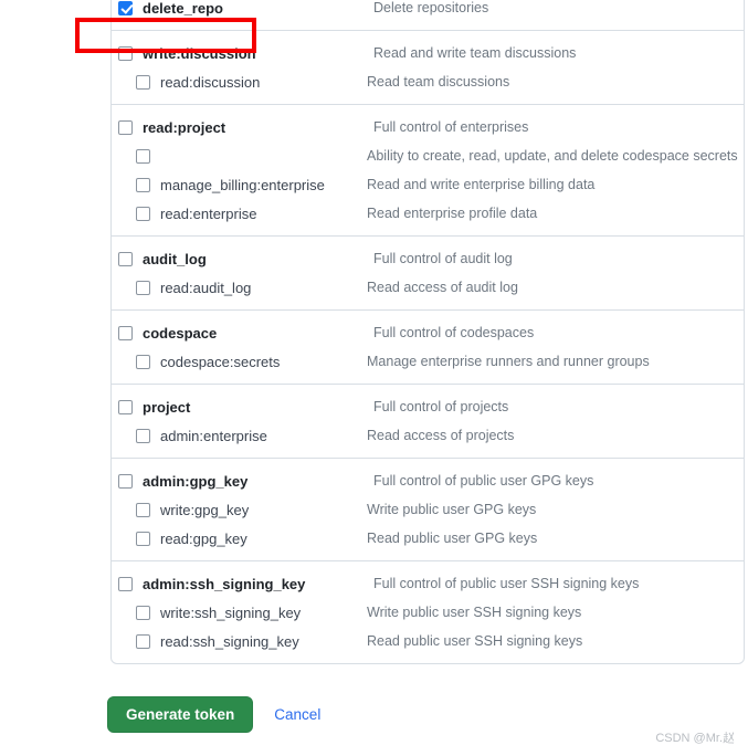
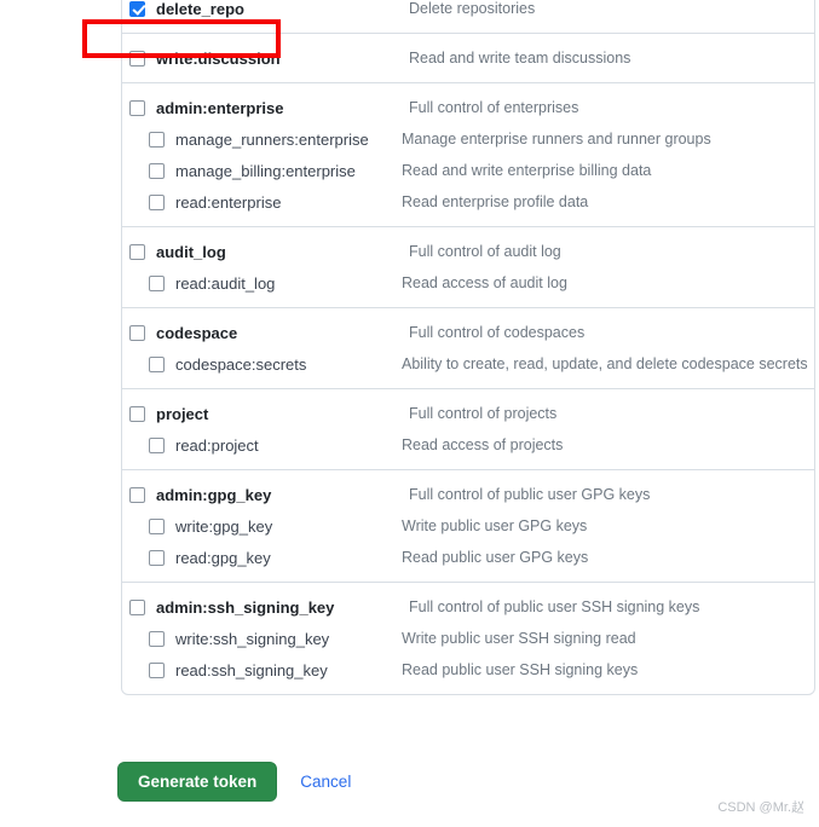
  delete_repo
  Delete repositories
  write:discussion
  Read and write team discussions
- read:discussion
- Read team discussions
- read:project
+ admin:enterprise
  Full control of enterprises
+ manage_runners:enterprise
- Ability to create, read, update, and delete codespace secrets
+ Manage enterprise runners and runner groups
  manage_billing:enterprise
  Read and write enterprise billing data
  read:enterprise
  Read enterprise profile data
  audit_log
  Full control of audit log
  read:audit_log
  Read access of audit log
  codespace
  Full control of codespaces
  codespace:secrets
- Manage enterprise runners and runner groups
+ Ability to create, read, update, and delete codespace secrets
  project
  Full control of projects
- admin:enterprise
+ read:project
  Read access of projects
  admin:gpg_key
  Full control of public user GPG keys
  write:gpg_key
  Write public user GPG keys
  read:gpg_key
  Read public user GPG keys
  admin:ssh_signing_key
  Full control of public user SSH signing keys
  write:ssh_signing_key
- Write public user SSH signing keys
+ Write public user SSH signing read
  read:ssh_signing_key
  Read public user SSH signing keys
  Generate token
  Cancel
  CSDN @Mr.赵
